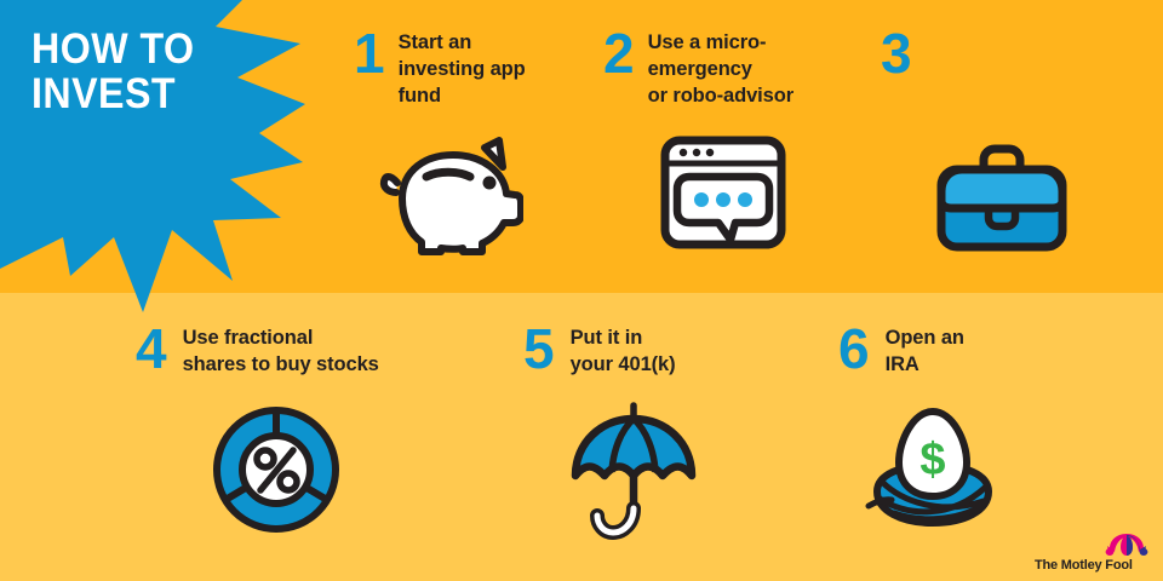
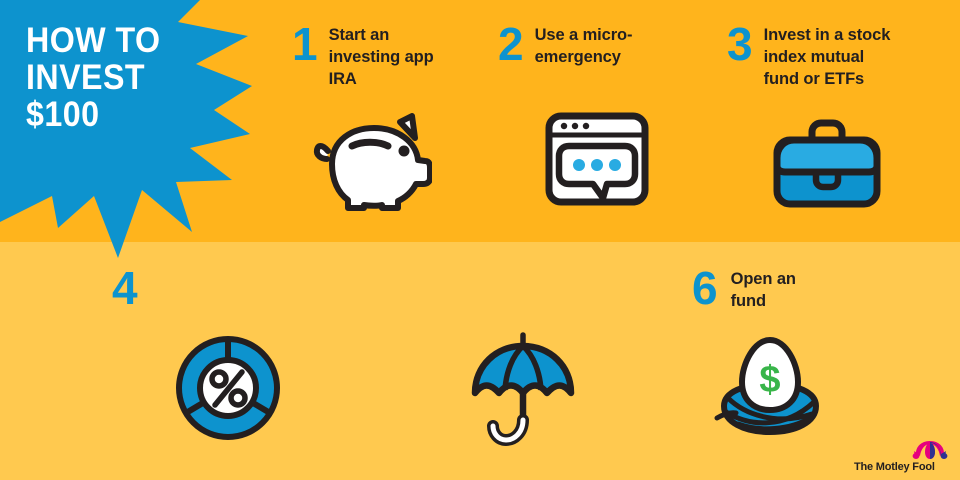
  HOW TO
  INVEST
+ $100
  1
  Start an
  investing app
- fund
+ IRA
  2
  Use a micro-
  emergency
- or robo-advisor
  3
+ Invest in a stock
+ index mutual
+ fund or ETFs
  4
- Use fractional
- shares to buy stocks
- 5
- Put it in
- your 401(k)
  6
  Open an
- IRA
+ fund
  $
  The Motley Fool
